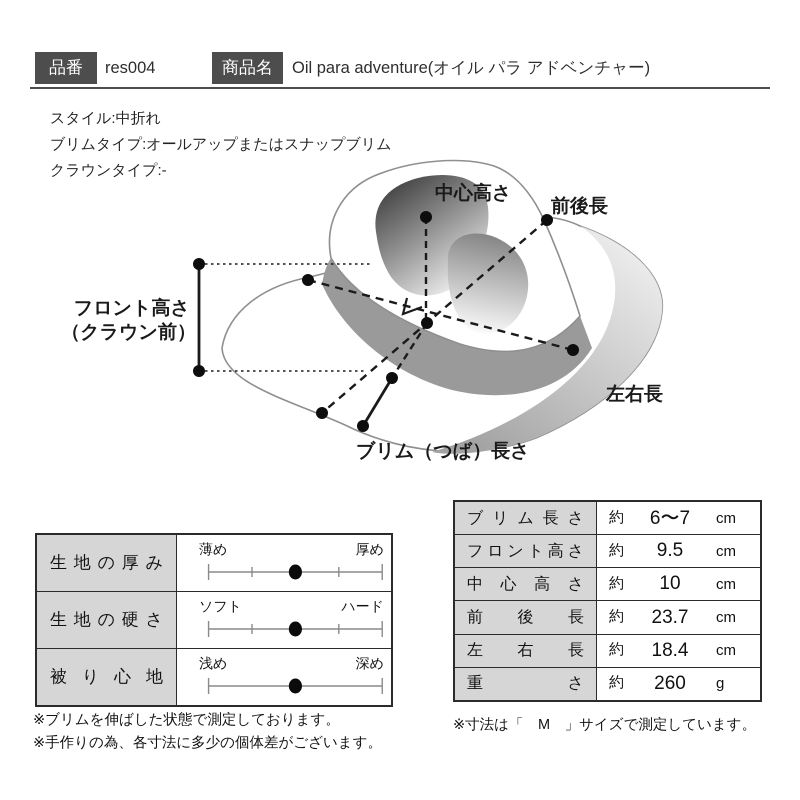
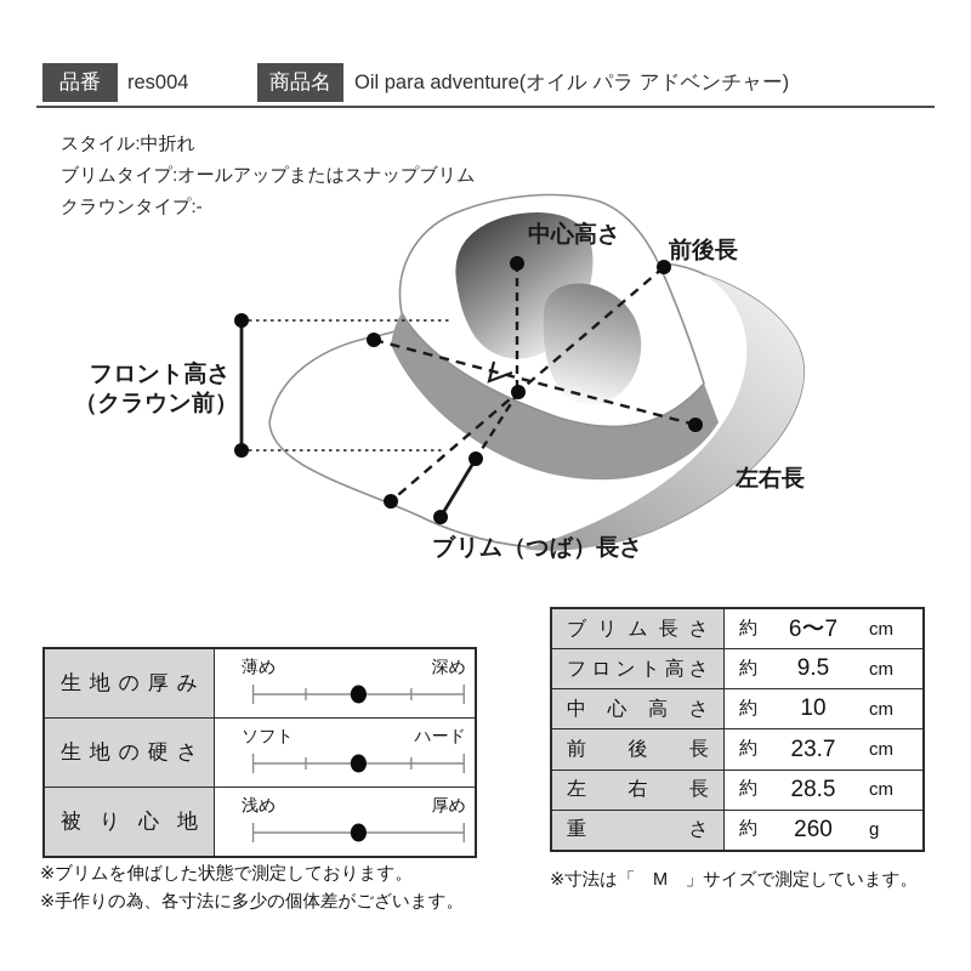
  品番
  res004
  商品名
  Oil para adventure(オイル パラ アドベンチャー)
  スタイル:中折れ
  ブリムタイプ:オールアップまたはスナップブリム
  クラウンタイプ:-
  中心高さ
  前後長
  フロント高さ
  （クラウン前）
  左右長
  ブリム（つば）長さ
- 生地の厚み	薄め 厚め
+ 生地の厚み	薄め 深め
  生地の硬さ	ソフト ハード
- 被り心地	浅め 深め
+ 被り心地	浅め 厚め
  ブリム長さ	約 6〜7 cm
  フロント高さ	約 9.5 cm
  中心高さ	約 10 cm
  前後長	約 23.7 cm
- 左右長	約 18.4 cm
+ 左右長	約 28.5 cm
  重さ	約 260 g
  ※ブリムを伸ばした状態で測定しております。
  ※手作りの為、各寸法に多少の個体差がございます。
  ※寸法は「 M 」サイズで測定しています。
